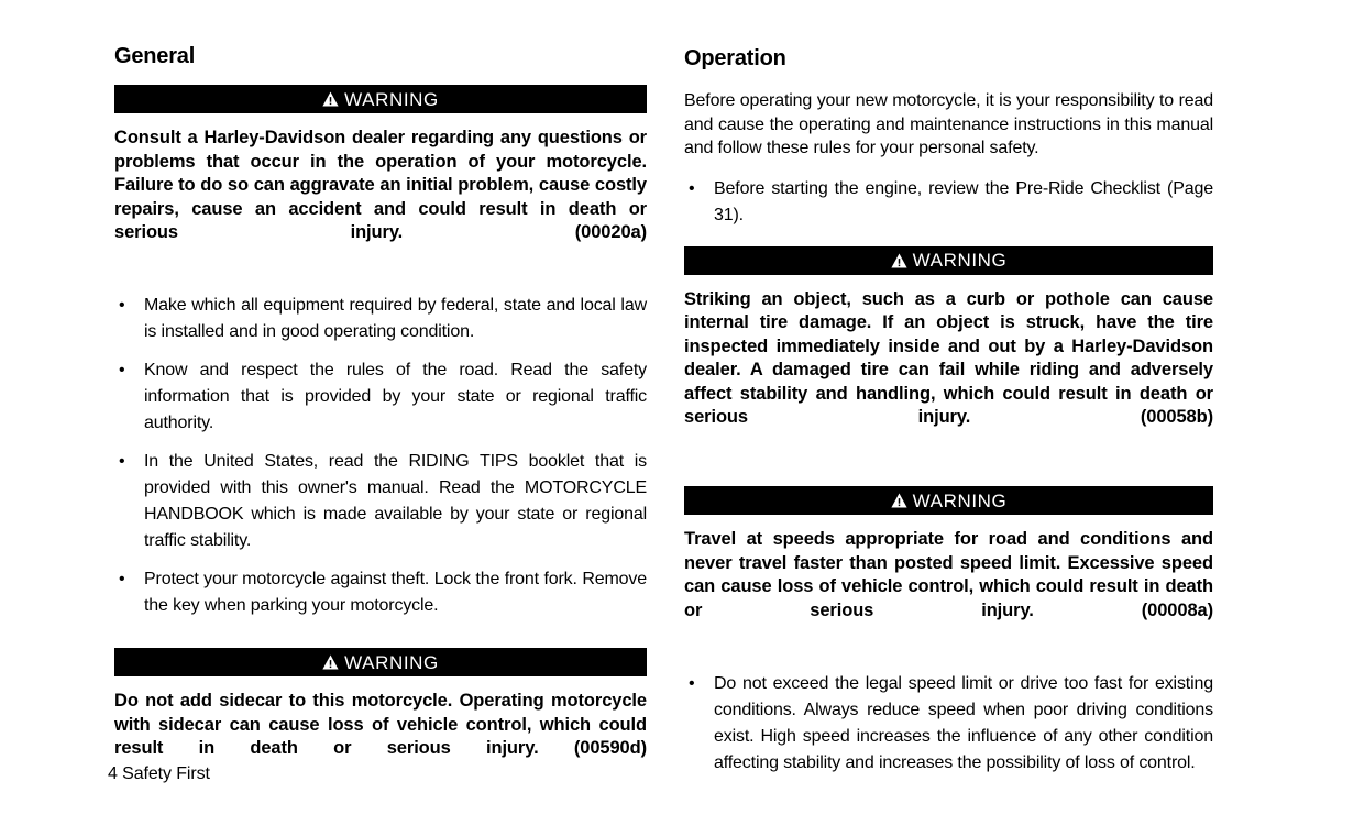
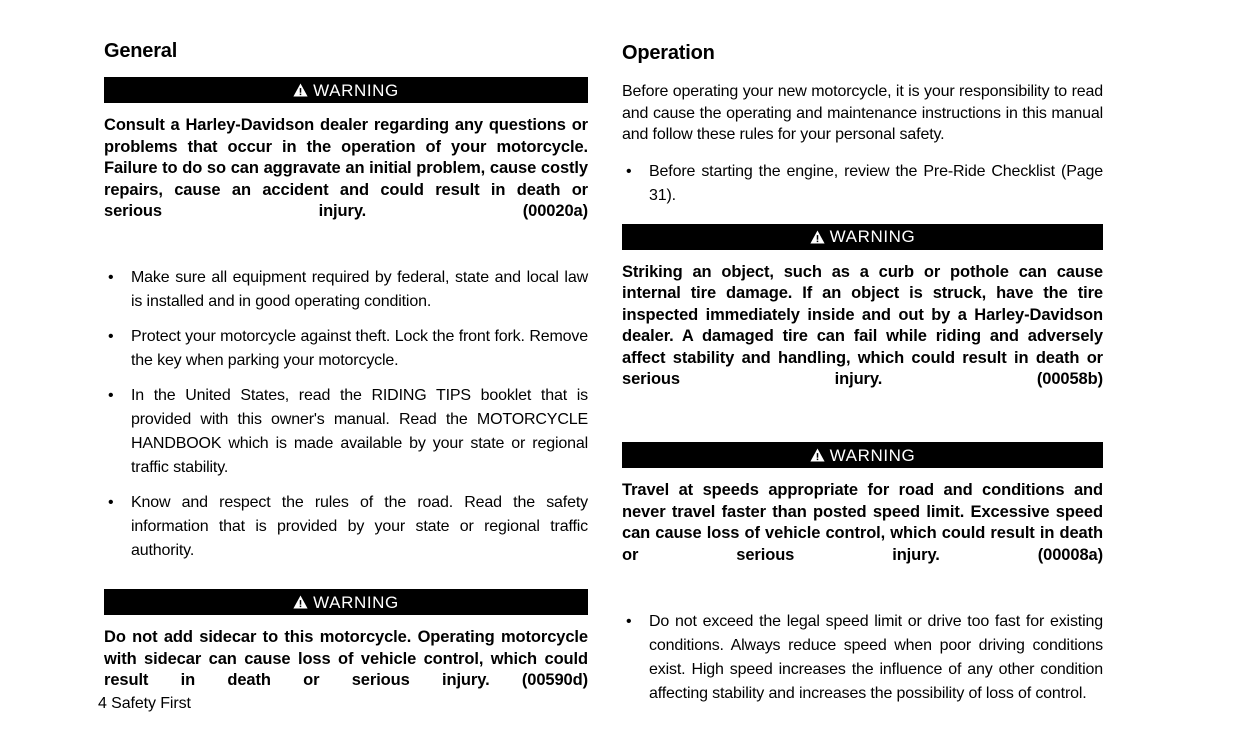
  General
  WARNING
  Consult a Harley-Davidson dealer regarding any questions or problems that occur in the operation of your motorcycle. Failure to do so can aggravate an initial problem, cause costly repairs, cause an accident and could result in death or serious injury. (00020a)
  •
- Make which all equipment required by federal, state and local law is installed and in good operating condition.
+ Make sure all equipment required by federal, state and local law is installed and in good operating condition.
  •
- Know and respect the rules of the road. Read the safety information that is provided by your state or regional traffic authority.
+ Protect your motorcycle against theft. Lock the front fork. Remove the key when parking your motorcycle.
  •
  In the United States, read the RIDING TIPS booklet that is provided with this owner's manual. Read the MOTORCYCLE HANDBOOK which is made available by your state or regional traffic stability.
  •
- Protect your motorcycle against theft. Lock the front fork. Remove the key when parking your motorcycle.
+ Know and respect the rules of the road. Read the safety information that is provided by your state or regional traffic authority.
  WARNING
  Do not add sidecar to this motorcycle. Operating motorcycle with sidecar can cause loss of vehicle control, which could result in death or serious injury. (00590d)
  Operation
  Before operating your new motorcycle, it is your responsibility to read and cause the operating and maintenance instructions in this manual and follow these rules for your personal safety.
  •
  Before starting the engine, review the Pre-Ride Checklist (Page 31).
  WARNING
  Striking an object, such as a curb or pothole can cause internal tire damage. If an object is struck, have the tire inspected immediately inside and out by a Harley-Davidson dealer. A damaged tire can fail while riding and adversely affect stability and handling, which could result in death or serious injury. (00058b)
  WARNING
  Travel at speeds appropriate for road and conditions and never travel faster than posted speed limit. Excessive speed can cause loss of vehicle control, which could result in death or serious injury. (00008a)
  •
  Do not exceed the legal speed limit or drive too fast for existing conditions. Always reduce speed when poor driving conditions exist. High speed increases the influence of any other condition affecting stability and increases the possibility of loss of control.
  4 Safety First
